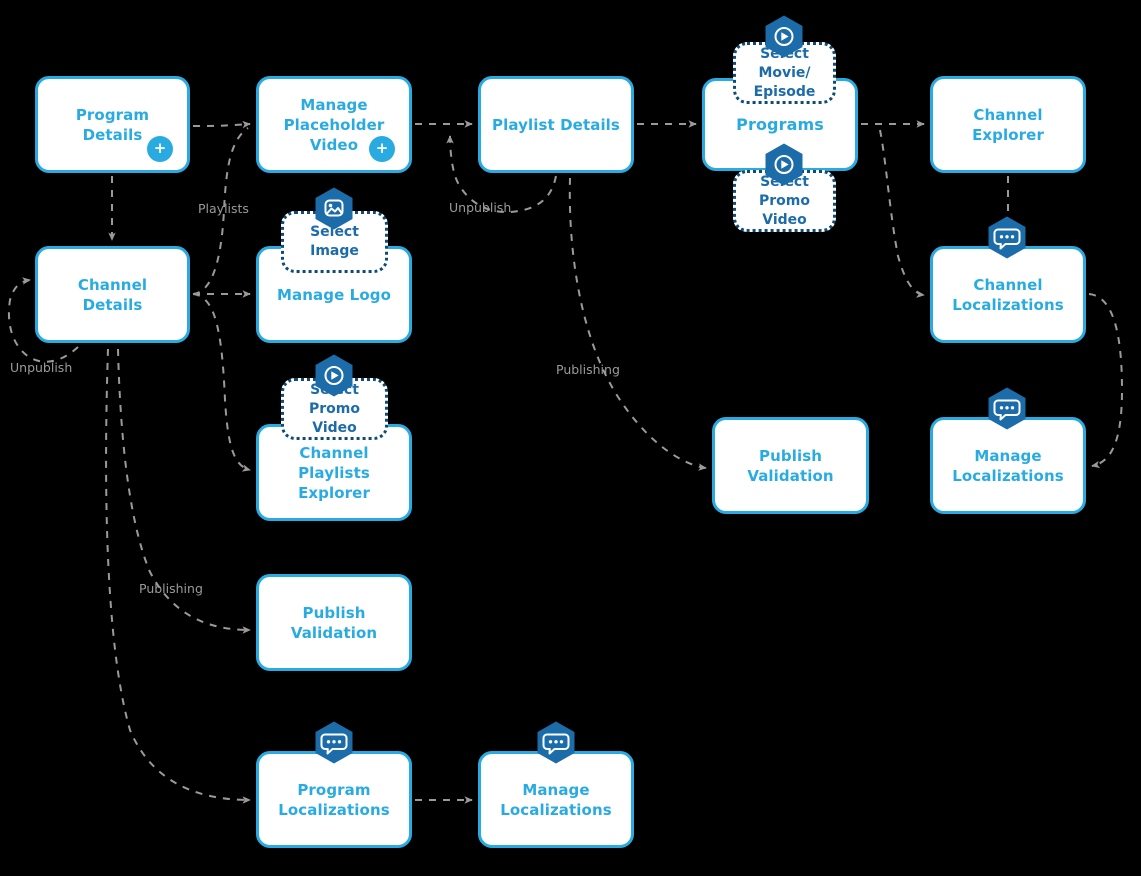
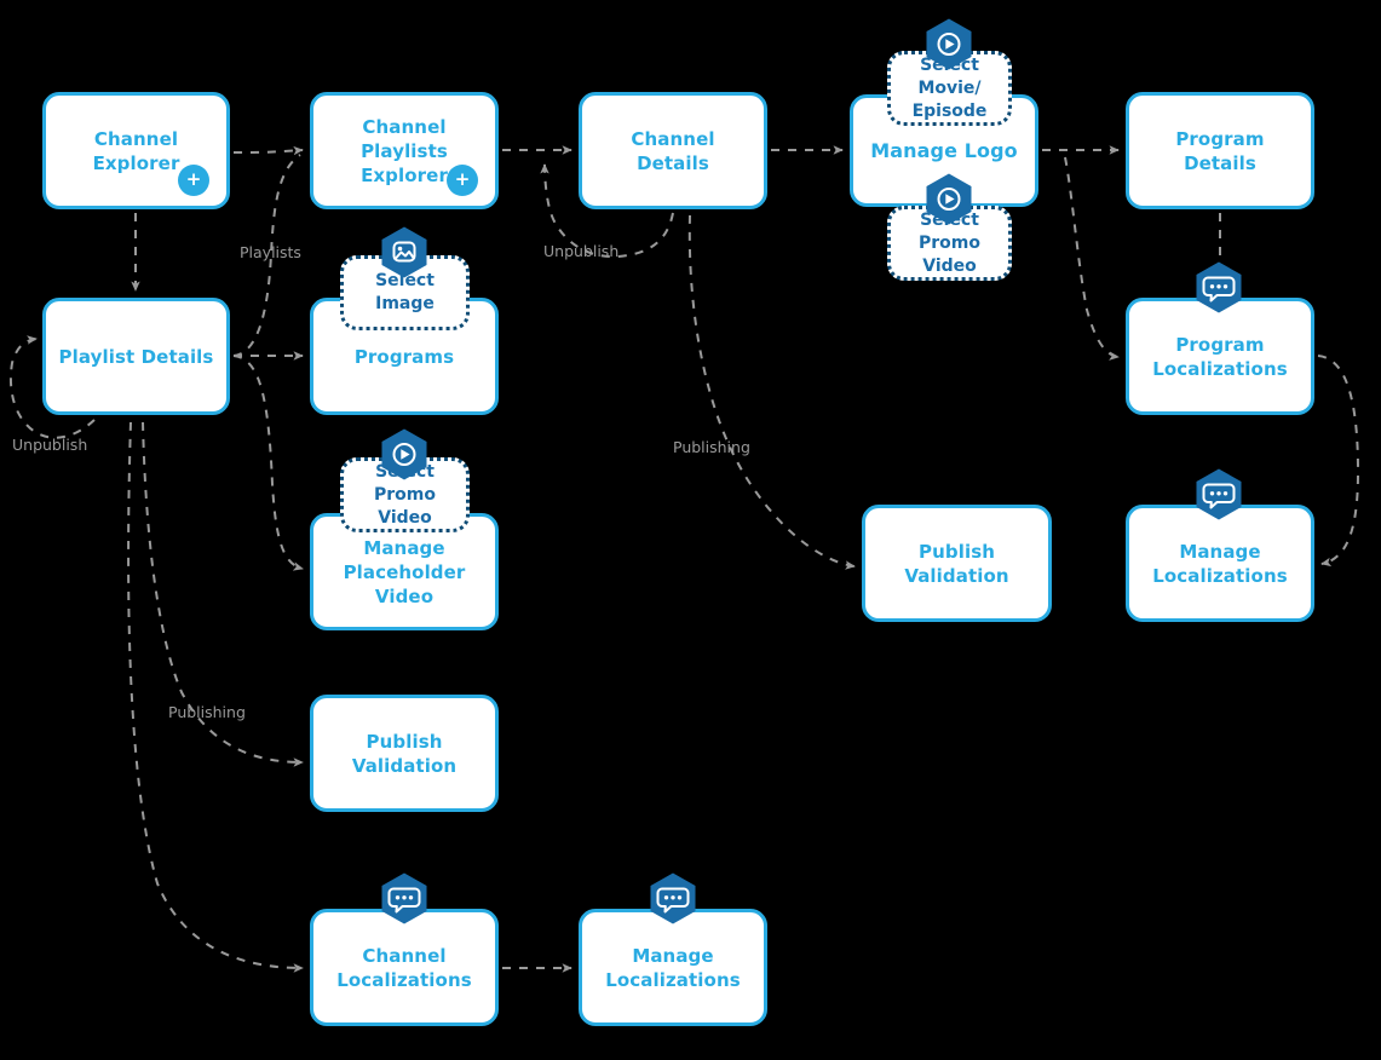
- Program Details
+ Channel Explorer
  +
- Channel Details
+ Playlist Details
- Manage Placeholder Video
+ Channel Playlists Explorer
  +
- Manage Logo
+ Programs
- Channel Playlists Explorer
+ Manage Placeholder Video
  Publish Validation
- Program Localizations
+ Channel Localizations
- Playlist Details
+ Channel Details
  Manage Localizations
- Programs
+ Manage Logo
  Publish Validation
- Channel Explorer
+ Program Details
- Channel Localizations
+ Program Localizations
  Manage Localizations
  Select Image
  Sct Promo Video
  Sect Movie/ Episode
  Sect Promo Video
  Playlists
  Unpublish
  Unpublish
  Publishing
  Publishing
